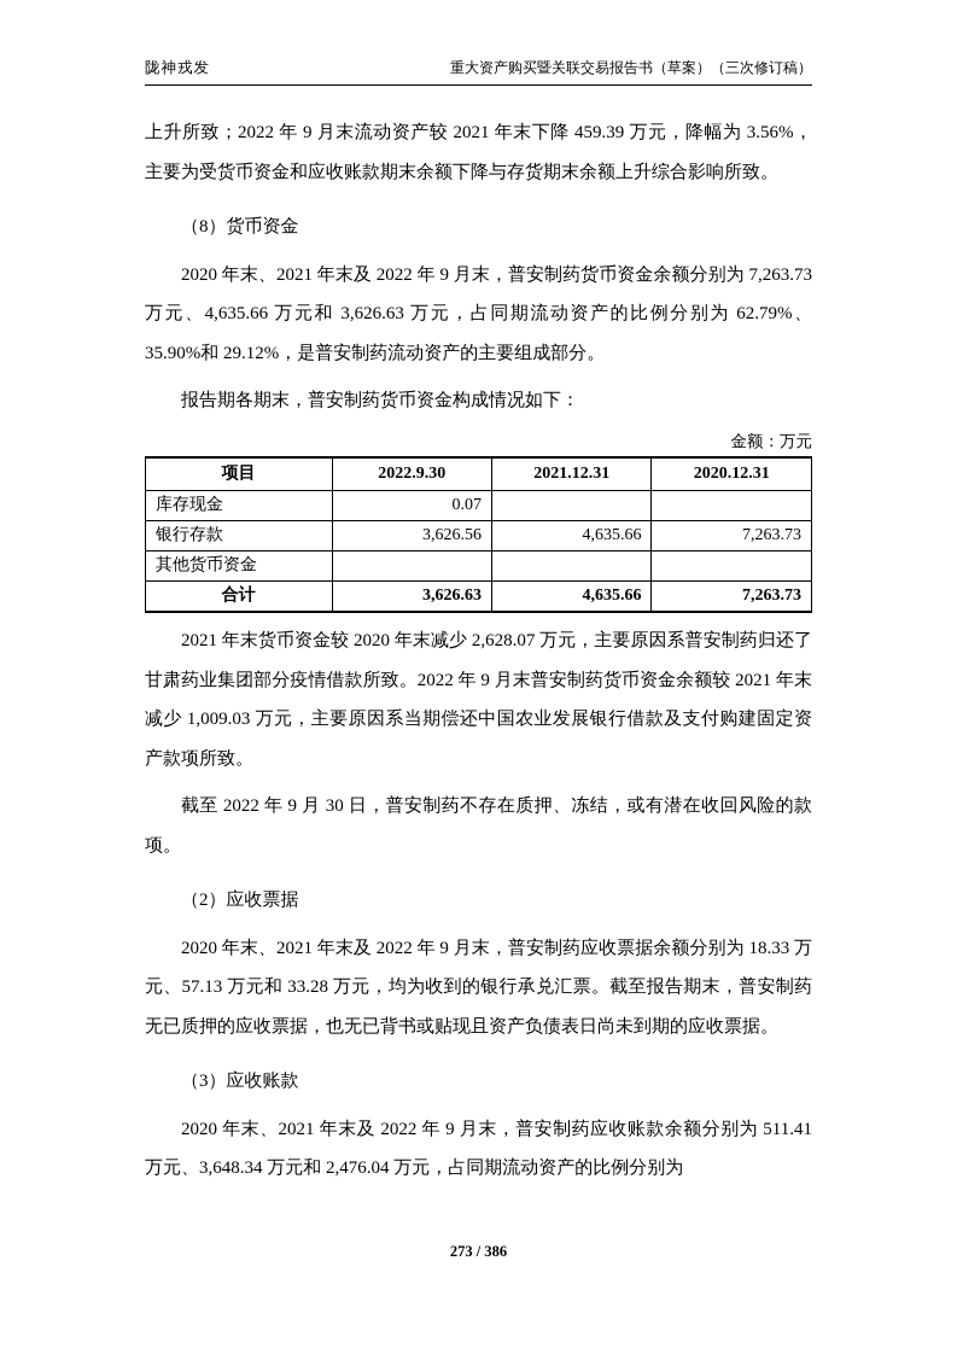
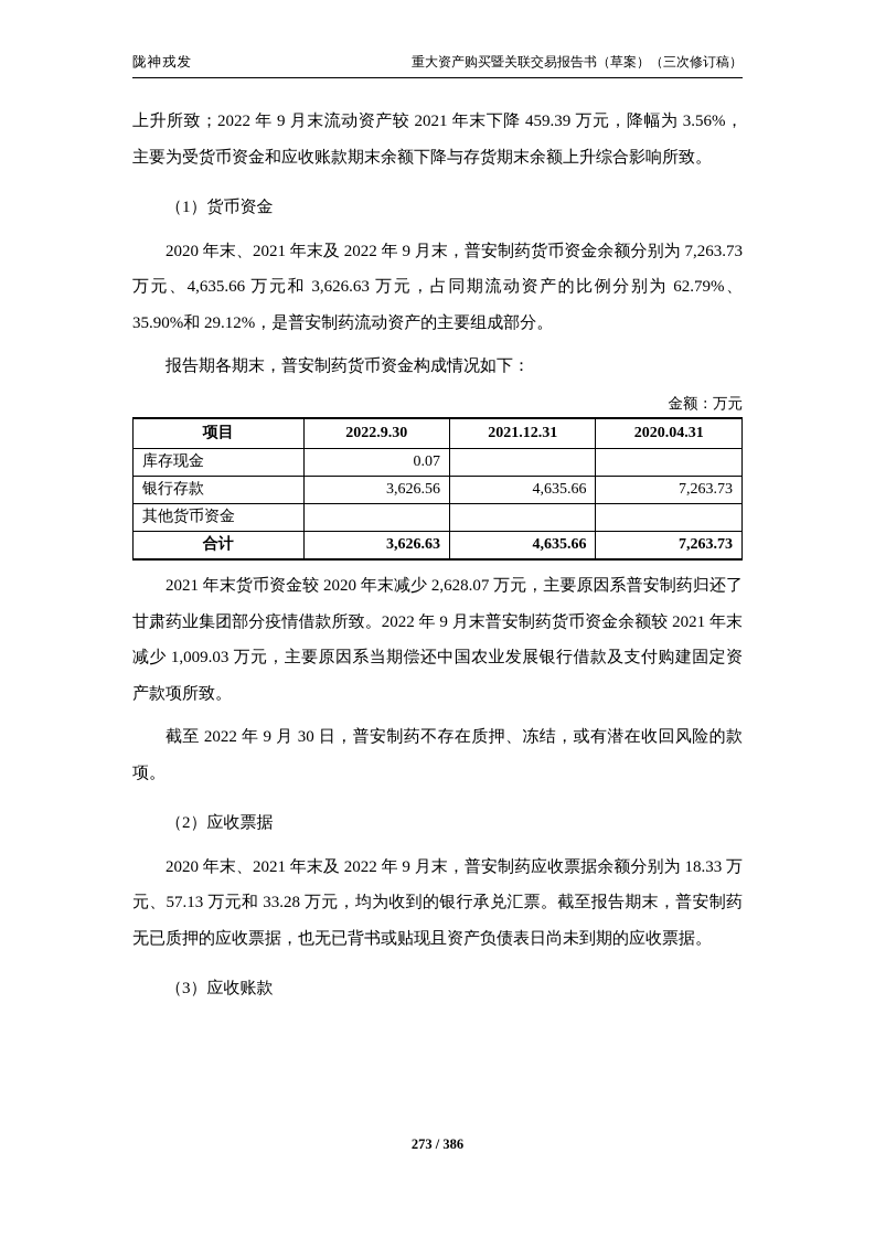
  陇神戎发
  重大资产购买暨关联交易报告书（草案）（三次修订稿）
  上升所致；2022 年 9 月末流动资产较 2021 年末下降 459.39 万元，降幅为 3.56%， 主要为受货币资金和应收账款期末余额下降与存货期末余额上升综合影响所致。
- （8）货币资金
+ （1）货币资金
  2020 年末、2021 年末及 2022 年 9 月末，普安制药货币资金余额分别为 7,263.73 万元、4,635.66 万元和 3,626.63 万元，占同期流动资产的比例分别为 62.79%、35.90%和 29.12%，是普安制药流动资产的主要组成部分。
  报告期各期末，普安制药货币资金构成情况如下：
  金额：万元
- 项目	2022.9.30	2021.12.31	2020.12.31
+ 项目	2022.9.30	2021.12.31	2020.04.31
  库存现金	0.07
  银行存款	3,626.56	4,635.66	7,263.73
  其他货币资金
  合计	3,626.63	4,635.66	7,263.73
  2021 年末货币资金较 2020 年末减少 2,628.07 万元，主要原因系普安制药归还了甘肃药业集团部分疫情借款所致。2022 年 9 月末普安制药货币资金余额较 2021 年末减少 1,009.03 万元，主要原因系当期偿还中国农业发展银行借款及支付购建固定资产款项所致。
  截至 2022 年 9 月 30 日，普安制药不存在质押、冻结，或有潜在收回风险的款项。
  （2）应收票据
  2020 年末、2021 年末及 2022 年 9 月末，普安制药应收票据余额分别为 18.33 万元、57.13 万元和 33.28 万元，均为收到的银行承兑汇票。截至报告期末，普安制药无已质押的应收票据，也无已背书或贴现且资产负债表日尚未到期的应收票据。
  （3）应收账款
- 2020 年末、2021 年末及 2022 年 9 月末，普安制药应收账款余额分别为 511.41 万元、3,648.34 万元和 2,476.04 万元，占同期流动资产的比例分别为
  273 / 386
